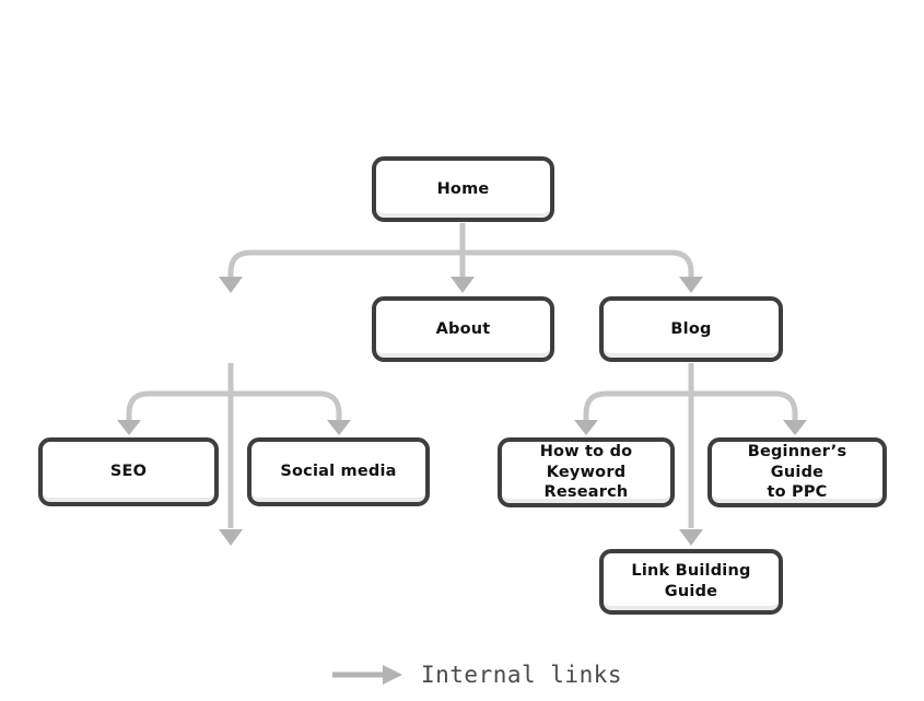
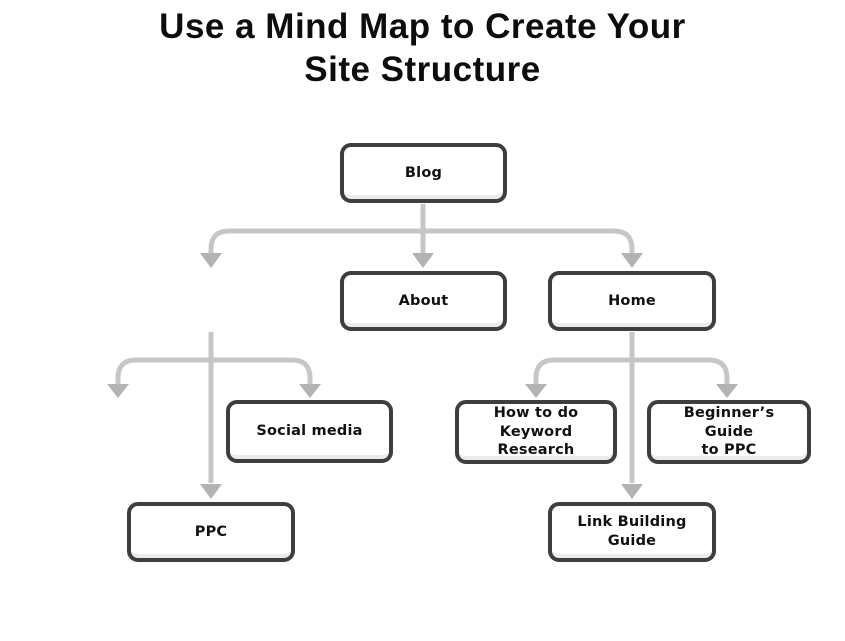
+ Use a Mind Map to Create Your
+ Site Structure
- Home
+ Blog
  About
- Blog
+ Home
- SEO
  Social media
  How to do
  Keyword Research
  Beginner’s Guide
  to PPC
+ PPC
  Link Building
  Guide
- Internal links
